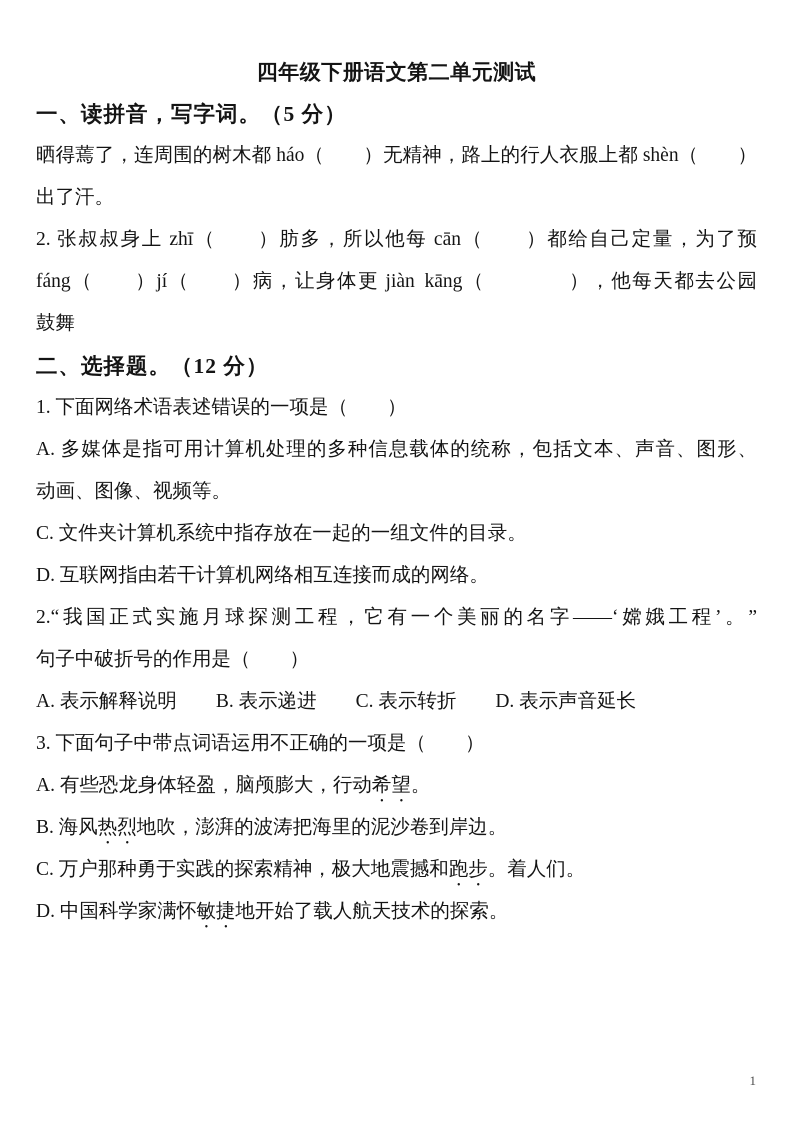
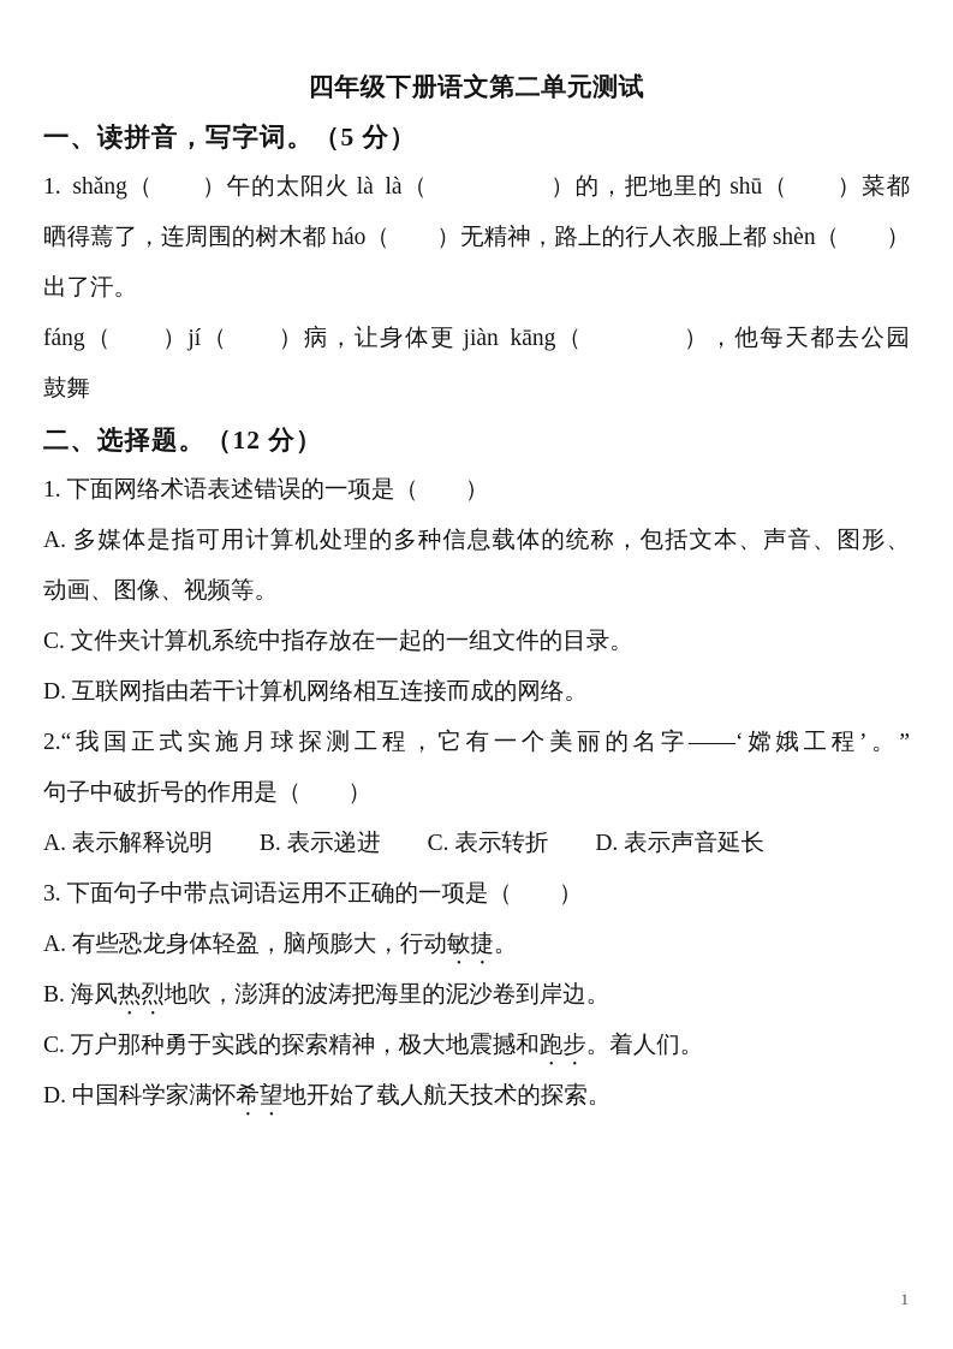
  四年级下册语文第二单元测试
  一、读拼音，写字词。（5 分）
+ 1. shǎng（ ）午的太阳火 là là（ ）的，把地里的 shū（ ）菜都
  晒得蔫了，连周围的树木都 háo（ ）无精神，路上的行人衣服上都 shèn（ ）
  出了汗。
- 2. 张叔叔身上 zhī（ ）肪多，所以他每 cān（ ）都给自己定量，为了预
  fáng（ ）jí（ ）病，让身体更 jiàn kāng（ ），他每天都去公园
  鼓舞
  二、选择题。（12 分）
  1. 下面网络术语表述错误的一项是（ ）
  A. 多媒体是指可用计算机处理的多种信息载体的统称，包括文本、声音、图形、
  动画、图像、视频等。
  C. 文件夹计算机系统中指存放在一起的一组文件的目录。
  D. 互联网指由若干计算机网络相互连接而成的网络。
  2.“我国正式实施月球探测工程，它有一个美丽的名字——‘嫦娥工程’。”
  句子中破折号的作用是（ ）
  A. 表示解释说明 B. 表示递进 C. 表示转折 D. 表示声音延长
  3. 下面句子中带点词语运用不正确的一项是（ ）
- A. 有些恐龙身体轻盈，脑颅膨大，行动希望。
+ A. 有些恐龙身体轻盈，脑颅膨大，行动敏捷。
  B. 海风热烈地吹，澎湃的波涛把海里的泥沙卷到岸边。
  C. 万户那种勇于实践的探索精神，极大地震撼和跑步。着人们。
- D. 中国科学家满怀敏捷地开始了载人航天技术的探索。
+ D. 中国科学家满怀希望地开始了载人航天技术的探索。
  1
